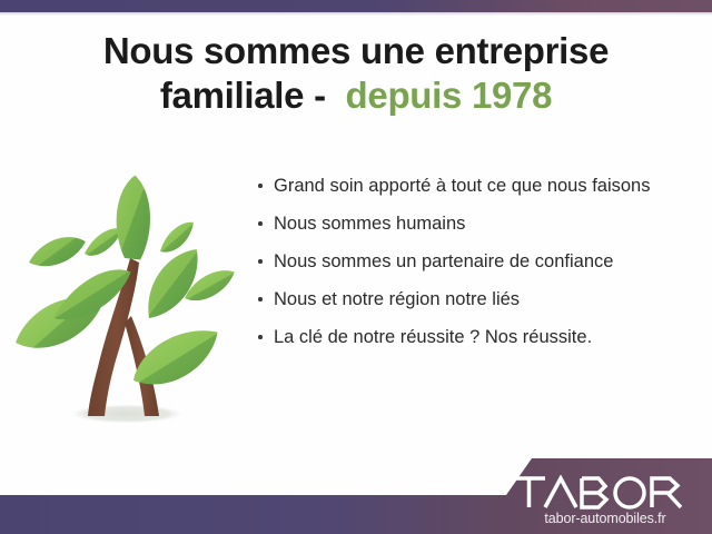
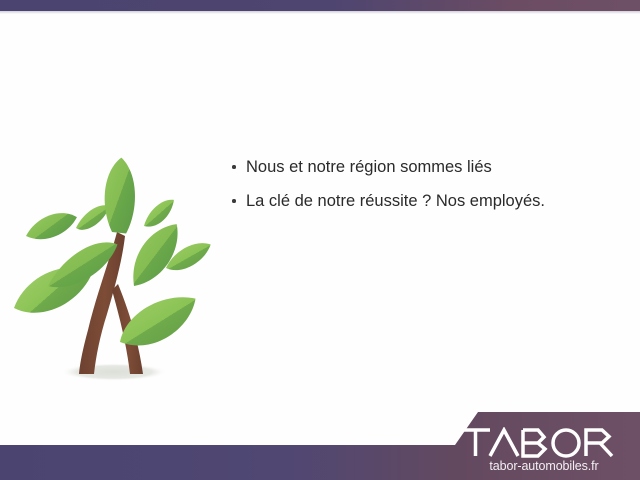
- Nous sommes une entreprise
- familiale - depuis 1978
- Grand soin apporté à tout ce que nous faisons
- Nous sommes humains
- Nous sommes un partenaire de confiance
- Nous et notre région notre liés
+ Nous et notre région sommes liés
- La clé de notre réussite ? Nos réussite.
+ La clé de notre réussite ? Nos employés.
  tabor-automobiles.fr
